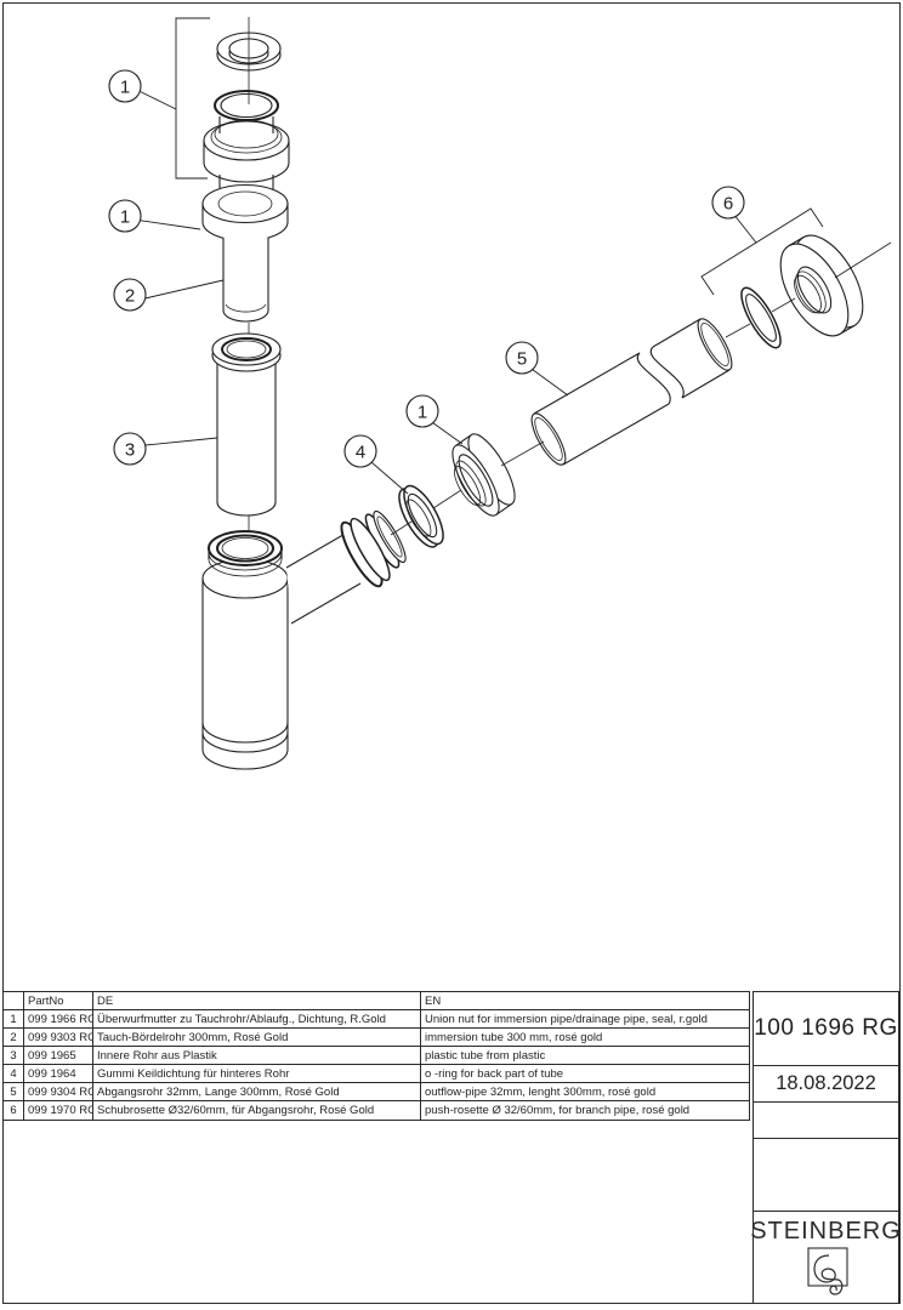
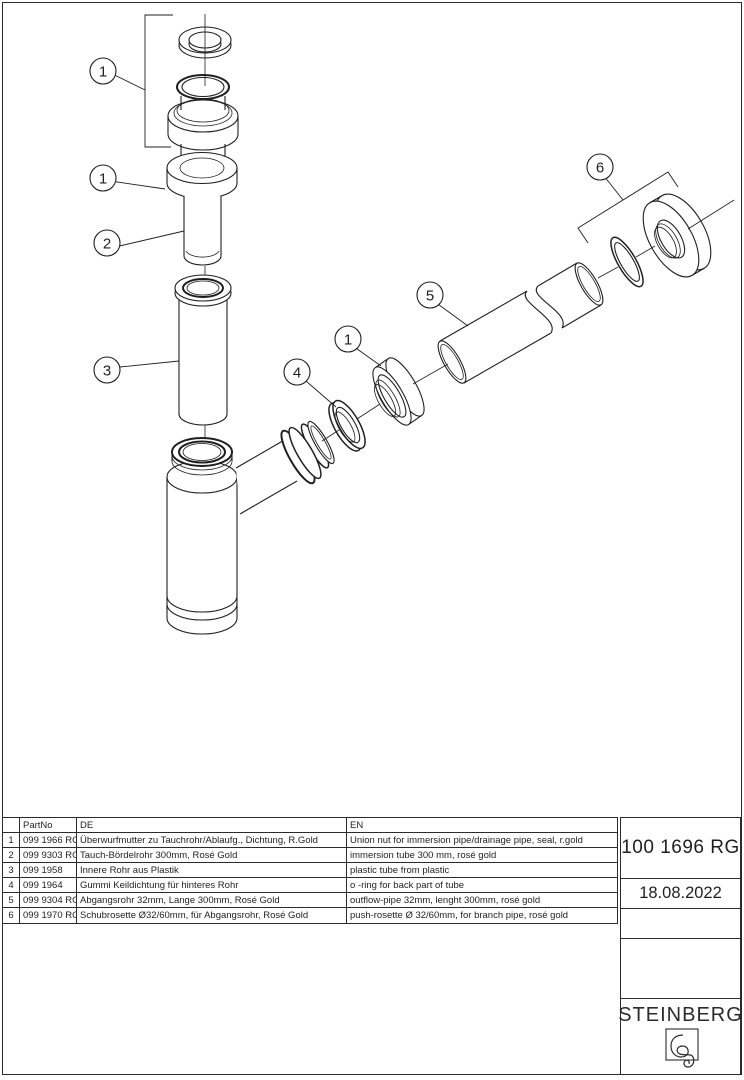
  1
  1
  2
  3
  4
  1
  5
  6
  PartNo
  DE
  EN
  1
  099 1966 RG
  Überwurfmutter zu Tauchrohr/Ablaufg., Dichtung, R.Gold
  Union nut for immersion pipe/drainage pipe, seal, r.gold
  2
  099 9303 RG
  Tauch-Bördelrohr 300mm, Rosé Gold
  immersion tube 300 mm, rosé gold
  3
- 099 1965
+ 099 1958
  Innere Rohr aus Plastik
  plastic tube from plastic
  4
  099 1964
  Gummi Keildichtung für hinteres Rohr
  o -ring for back part of tube
  5
  099 9304 RG
  Abgangsrohr 32mm, Lange 300mm, Rosé Gold
  outflow-pipe 32mm, lenght 300mm, rosé gold
  6
  099 1970 RG
  Schubrosette Ø32/60mm, für Abgangsrohr, Rosé Gold
  push-rosette Ø 32/60mm, for branch pipe, rosé gold
  100 1696 RG
  18.08.2022
  STEINBERG
